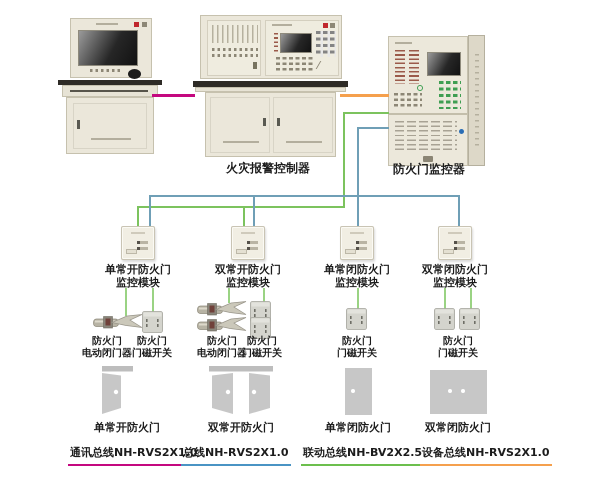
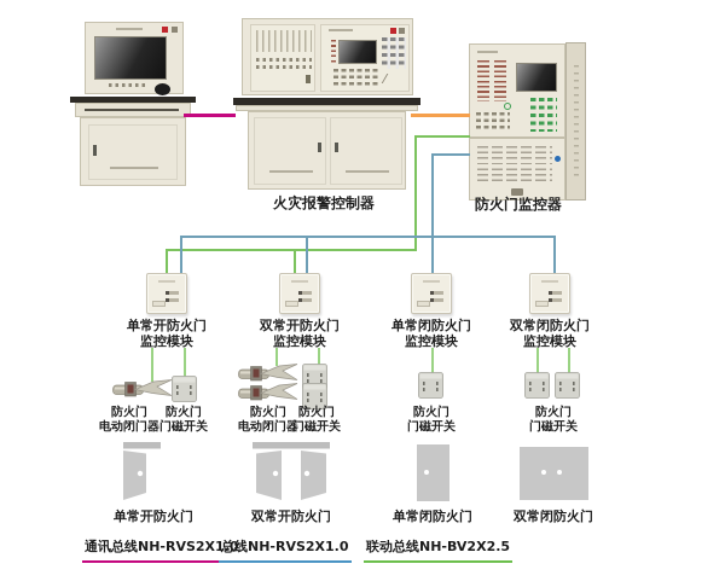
  火灾报警控制器
  防火门监控器
  单常开防火门
  监控模块
  双常开防火门
  监控模块
  单常闭防火门
  监控模块
  双常闭防火门
  监控模块
  防火门
  电动闭门器
  防火门
  门磁开关
  防火门
  电动闭门器
  防火门
  门磁开关
  防火门
  门磁开关
  防火门
  门磁开关
  单常开防火门
  双常开防火门
  单常闭防火门
  双常闭防火门
  通讯总线NH-RVS2X1.0
  总线NH-RVS2X1.0
  联动总线NH-BV2X2.5
- 设备总线NH-RVS2X1.0
